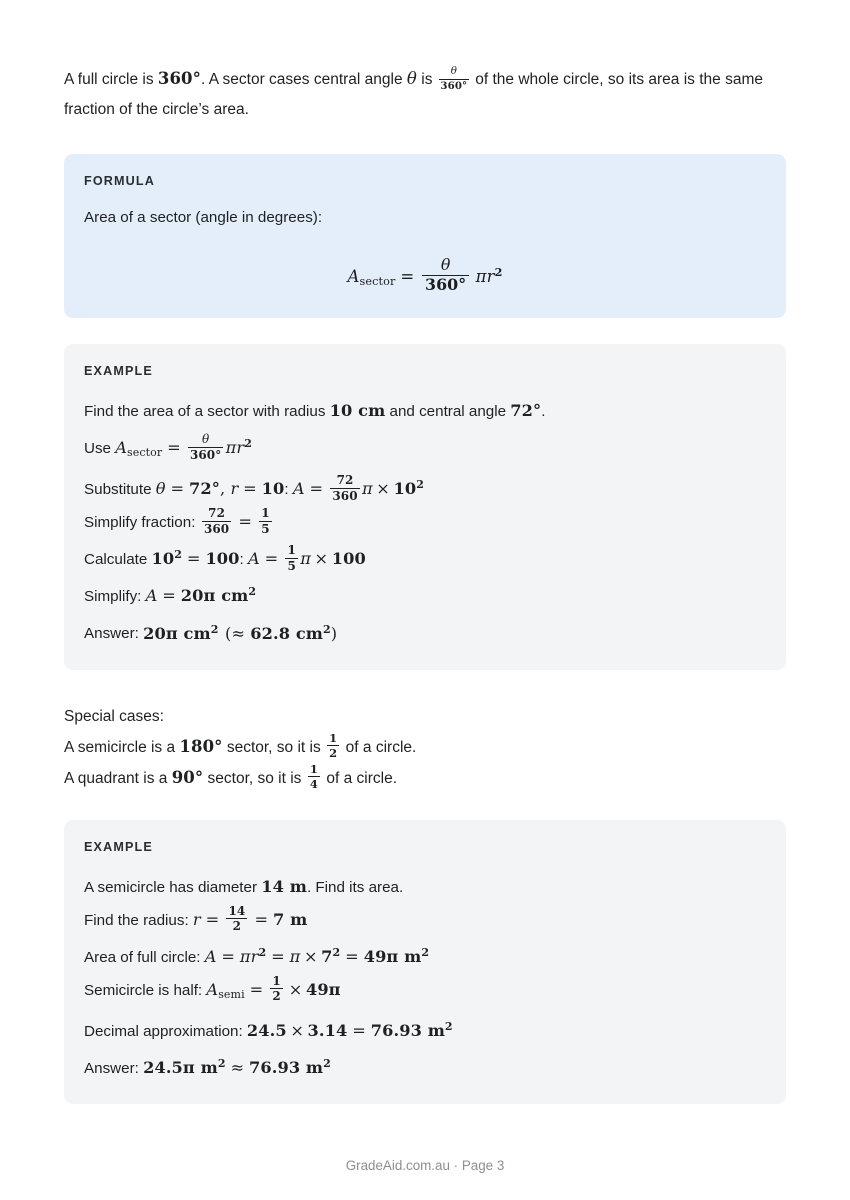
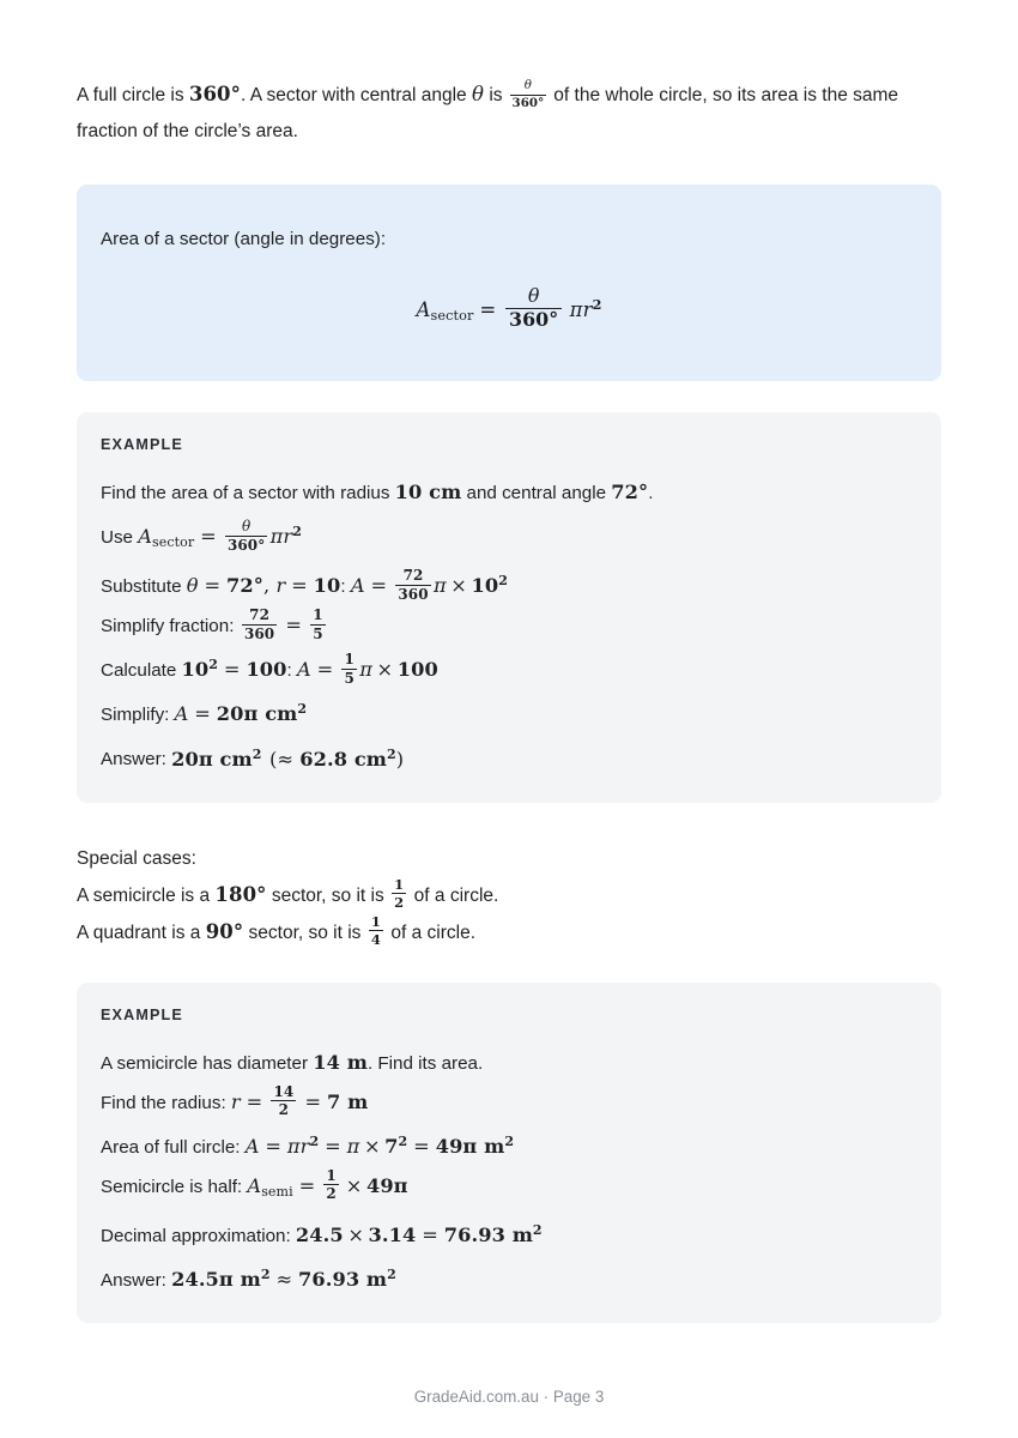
- A full circle is 360°. A sector cases central angle θ is
+ A full circle is 360°. A sector with central angle θ is
  θ
  360°
  of the whole circle, so its area is the same fraction of the circle’s area.
- FORMULA
  Area of a sector (angle in degrees):
  Asector =
  θ
  360°
  πr2
  EXAMPLE
  Find the area of a sector with radius 10 cm and central angle 72°.
  Use Asector =
  θ
  360°
  πr2
  Substitute θ = 72°, r = 10: A =
  72
  360
  π × 102
  Simplify fraction:
  72
  360
  =
  1
  5
  Calculate 102 = 100: A =
  1
  5
  π × 100
  Simplify: A = 20π cm2
  Answer: 20π cm2 (≈ 62.8 cm2)
  Special cases:
  A semicircle is a 180° sector, so it is
  1
  2
  of a circle.
  A quadrant is a 90° sector, so it is
  1
  4
  of a circle.
  EXAMPLE
  A semicircle has diameter 14 m. Find its area.
  Find the radius: r =
  14
  2
  = 7 m
  Area of full circle: A = πr2 = π × 72 = 49π m2
  Semicircle is half: Asemi =
  1
  2
  × 49π
  Decimal approximation: 24.5 × 3.14 = 76.93 m2
  Answer: 24.5π m2 ≈ 76.93 m2
  GradeAid.com.au · Page 3
